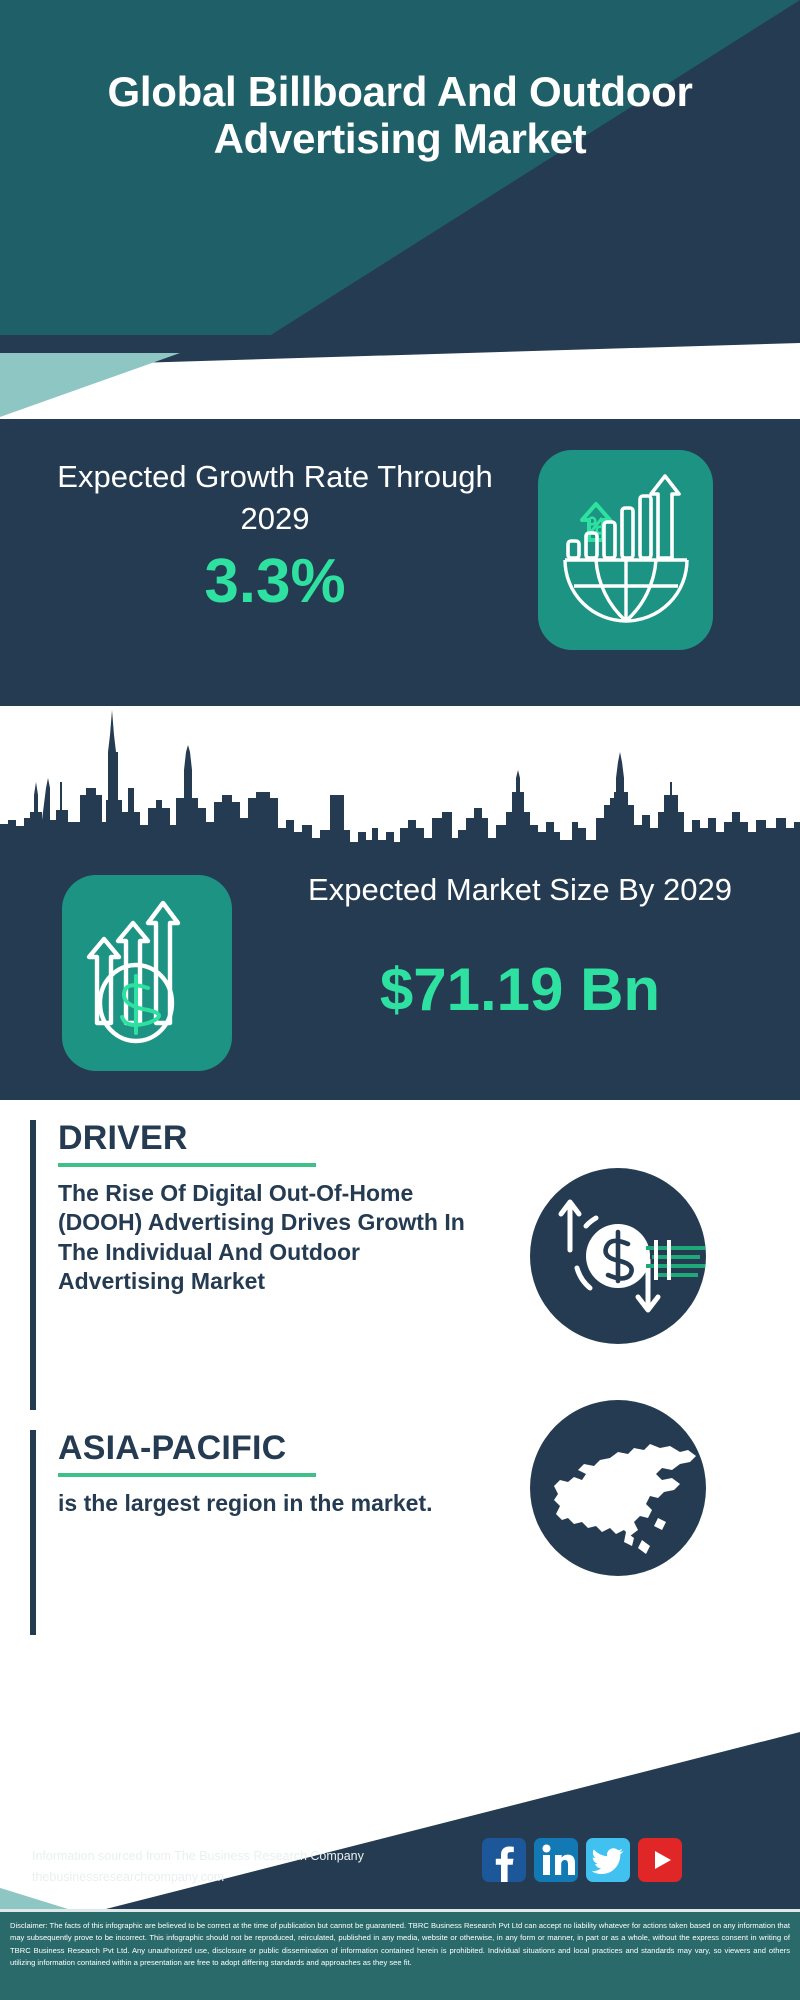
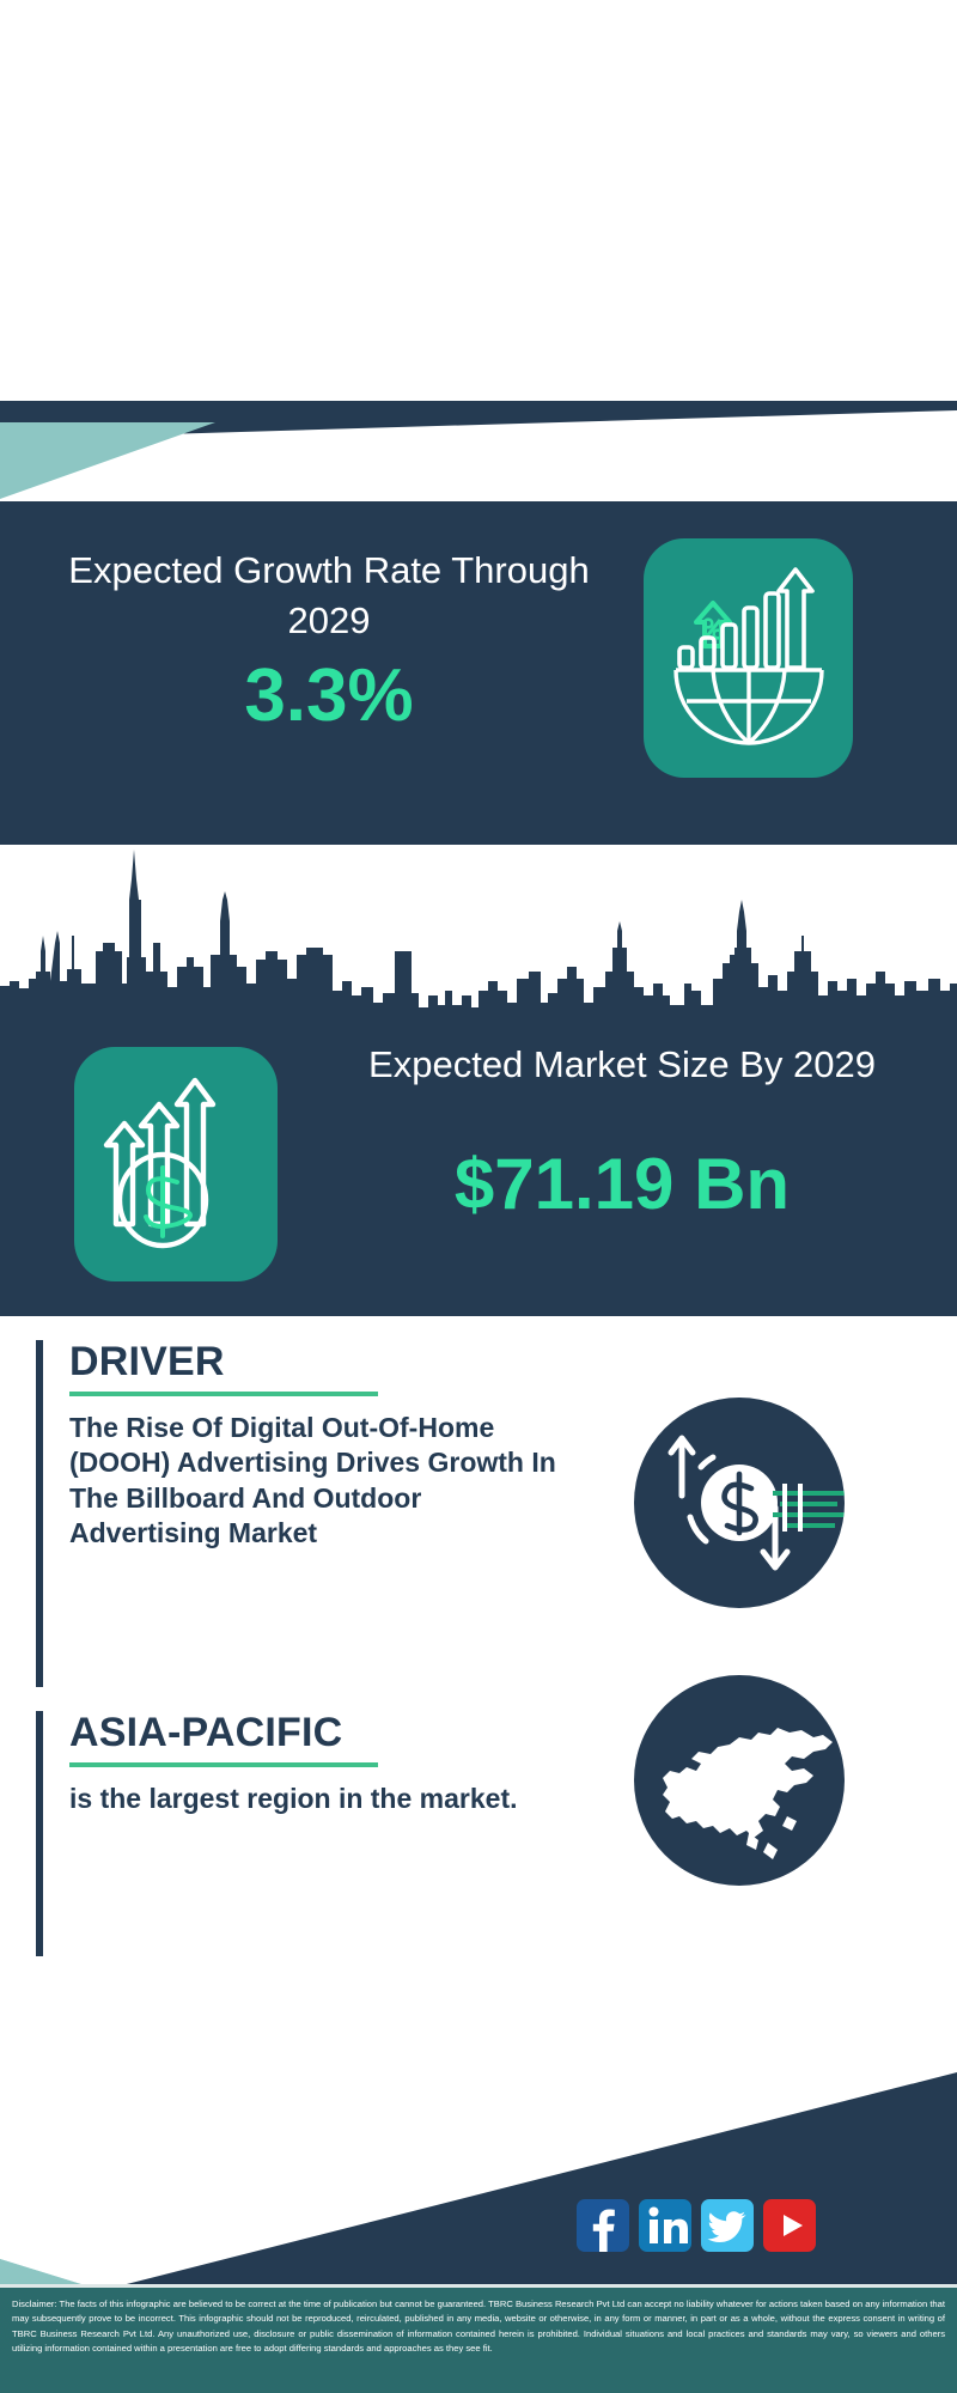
- Global Billboard And Outdoor Advertising Market
  Expected Growth Rate Through 2029
  3.3%
  Expected Market Size By 2029
  $71.19 Bn
  DRIVER
- The Rise Of Digital Out-Of-Home (DOOH) Advertising Drives Growth In The Individual And Outdoor Advertising Market
+ The Rise Of Digital Out-Of-Home (DOOH) Advertising Drives Growth In The Billboard And Outdoor Advertising Market
  ASIA-PACIFIC
  is the largest region in the market.
- Information sourced from The Business Research Company
- thebusinessresearchcompany.com
  Disclaimer: The facts of this infographic are believed to be correct at the time of publication but cannot be guaranteed. TBRC Business Research Pvt Ltd can accept no liability whatever for actions taken based on any information that may subsequently prove to be incorrect. This infographic should not be reproduced, reirculated, published in any media, website or otherwise, in any form or manner, in part or as a whole, without the express consent in writing of TBRC Business Research Pvt Ltd. Any unauthorized use, disclosure or public dissemination of information contained herein is prohibited. Individual situations and local practices and standards may vary, so viewers and others utilizing information contained within a presentation are free to adopt differing standards and approaches as they see fit.
